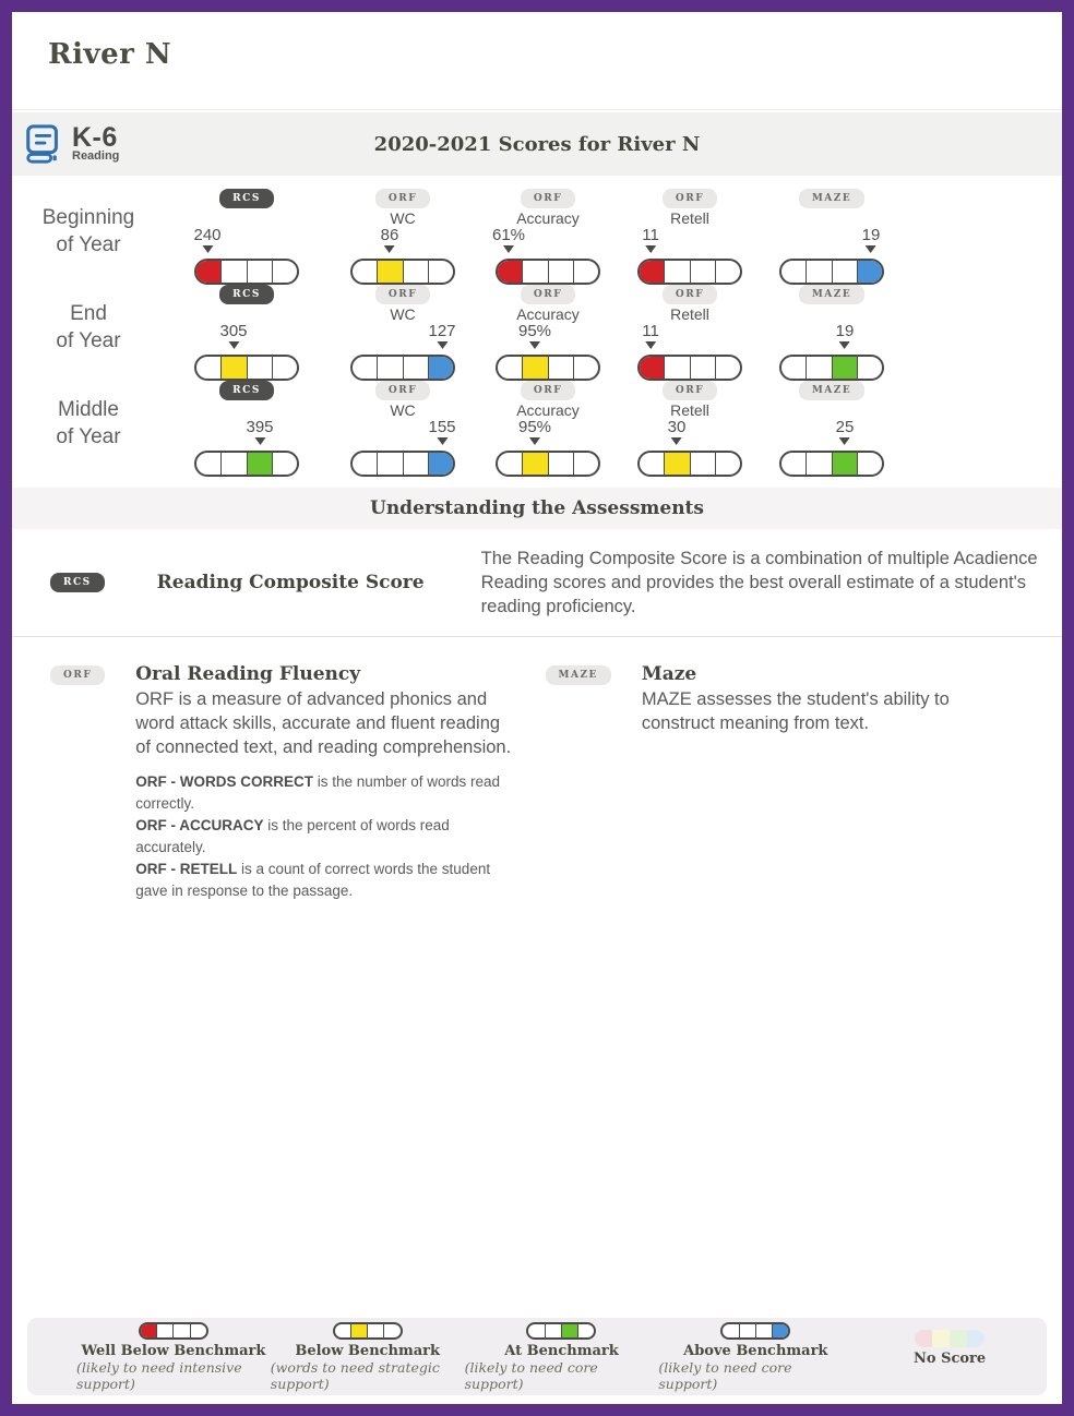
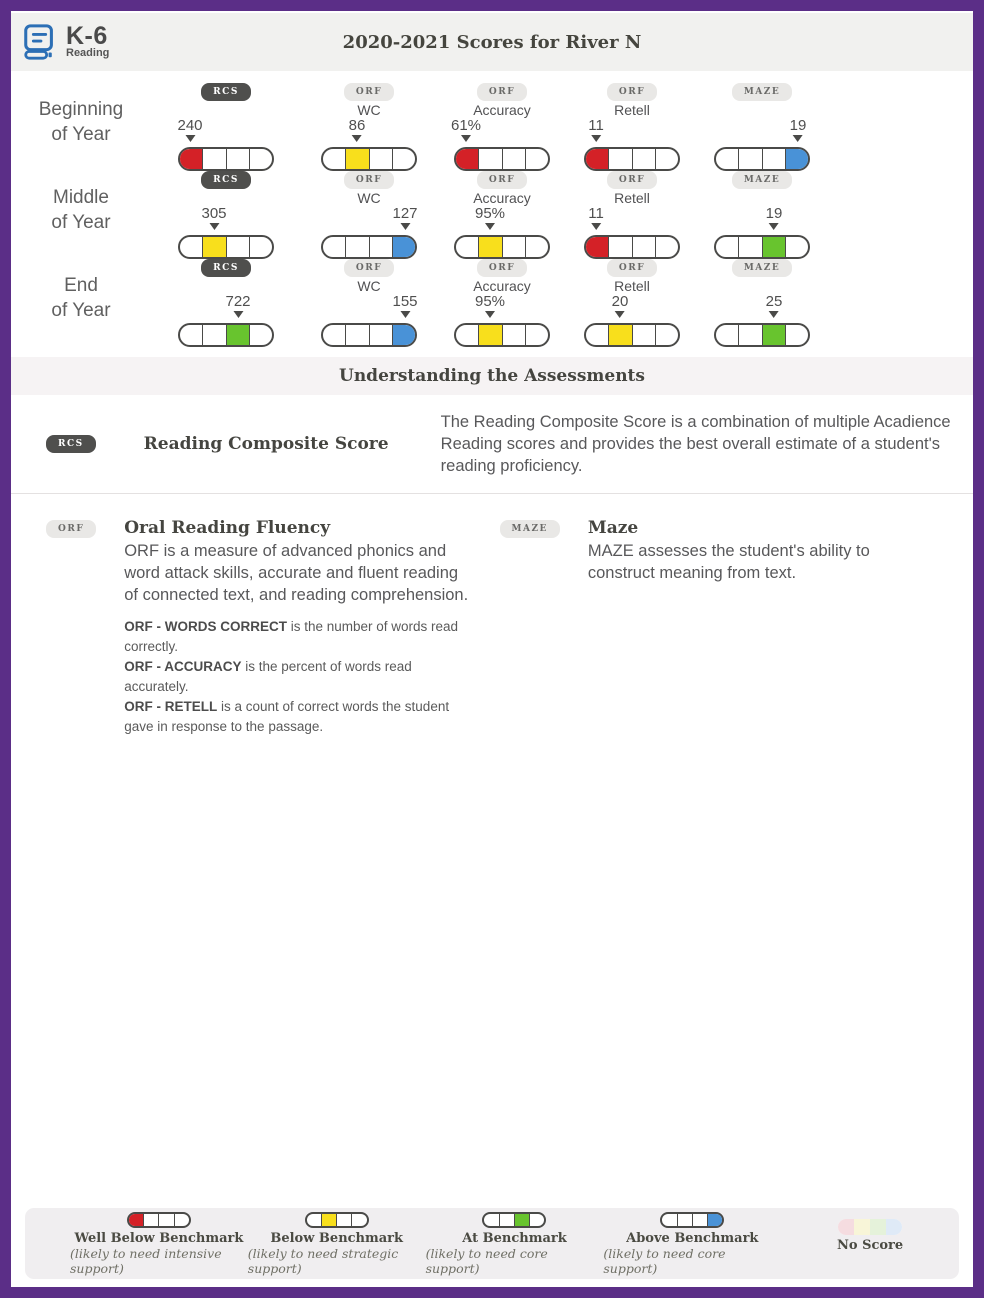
- River N
  K-6
  Reading
  2020-2021 Scores for River N
  Beginning
  of Year
  RCS
  240
  ORF
  WC
  86
  ORF
  Accuracy
  61%
  ORF
  Retell
  11
  MAZE
  19
- End
+ Middle
  of Year
  RCS
  305
  ORF
  WC
  127
  ORF
  Accuracy
  95%
  ORF
  Retell
  11
  MAZE
  19
- Middle
+ End
  of Year
  RCS
- 395
+ 722
  ORF
  WC
  155
  ORF
  Accuracy
  95%
  ORF
  Retell
- 30
+ 20
  MAZE
  25
  Understanding the Assessments
  RCS
  Reading Composite Score
  The Reading Composite Score is a combination of multiple Acadience Reading scores and provides the best overall estimate of a student's reading proficiency.
  ORF
  Oral Reading Fluency
  ORF is a measure of advanced phonics and word attack skills, accurate and fluent reading of connected text, and reading comprehension.
  ORF - WORDS CORRECT is the number of words read correctly.
  ORF - ACCURACY is the percent of words read accurately.
  ORF - RETELL is a count of correct words the student gave in response to the passage.
  MAZE
  Maze
  MAZE assesses the student's ability to construct meaning from text.
  Well Below Benchmark
  (likely to need intensive support)
  Below Benchmark
- (words to need strategic support)
+ (likely to need strategic support)
  At Benchmark
  (likely to need core support)
  Above Benchmark
  (likely to need core support)
  No Score
